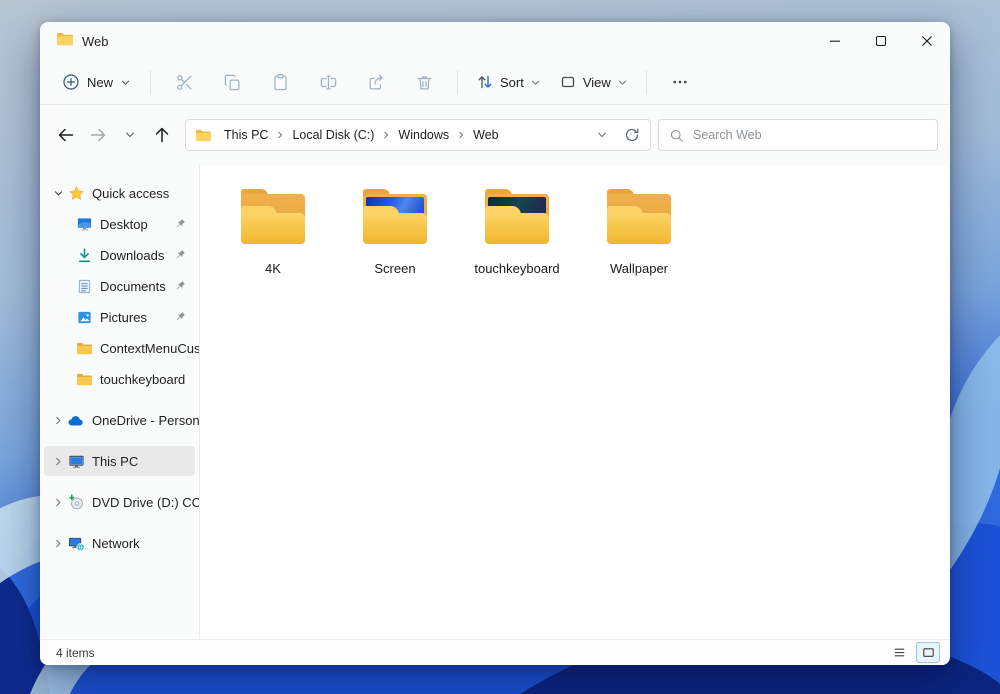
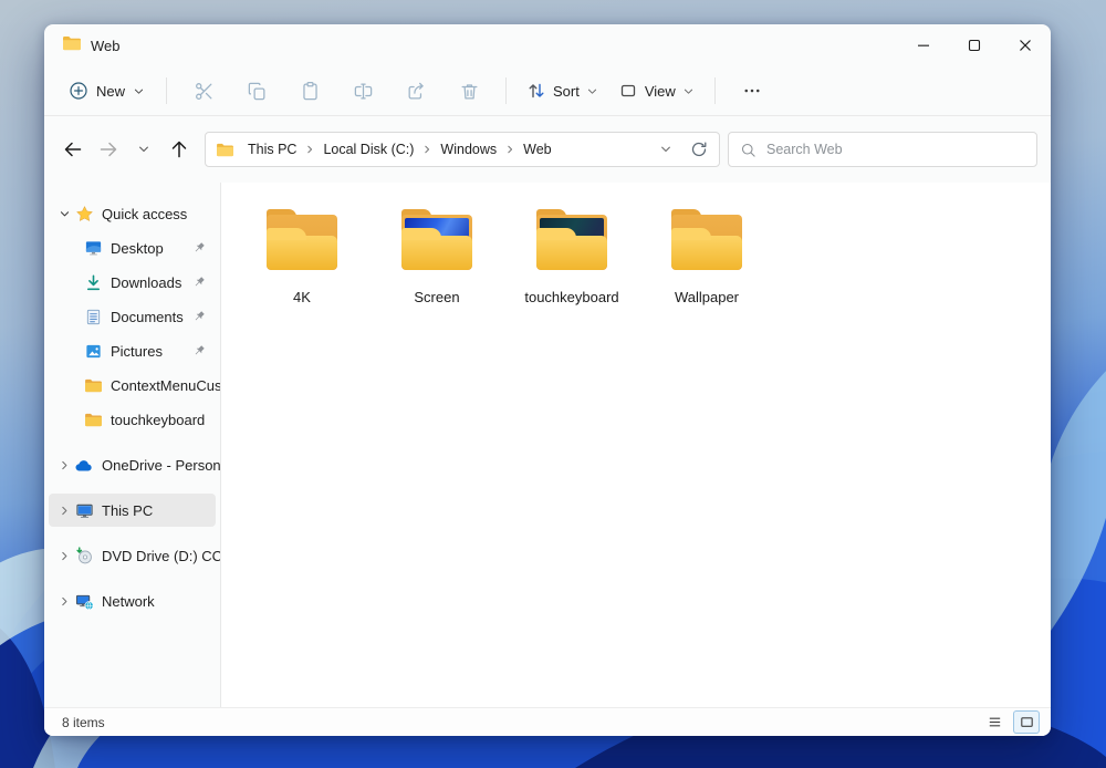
  Web
  New
  Sort
  View
  This PC
  Local Disk (C:)
  Windows
  Web
  Search Web
  Quick access
  Desktop
  Downloads
  Documents
  Pictures
  ContextMenuCus
  touchkeyboard
  OneDrive - Person
  This PC
  DVD Drive (D:) CC
  Network
  4K
  Screen
  touchkeyboard
  Wallpaper
- 4 items
+ 8 items
